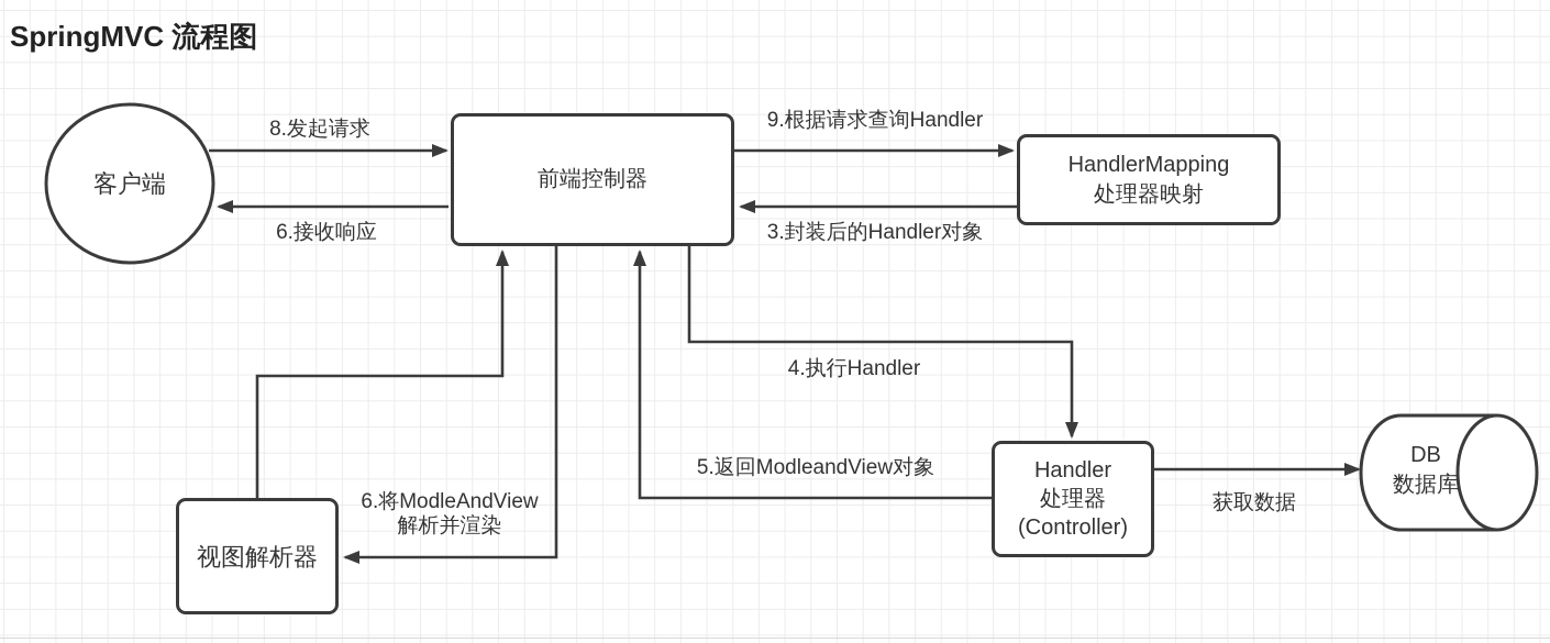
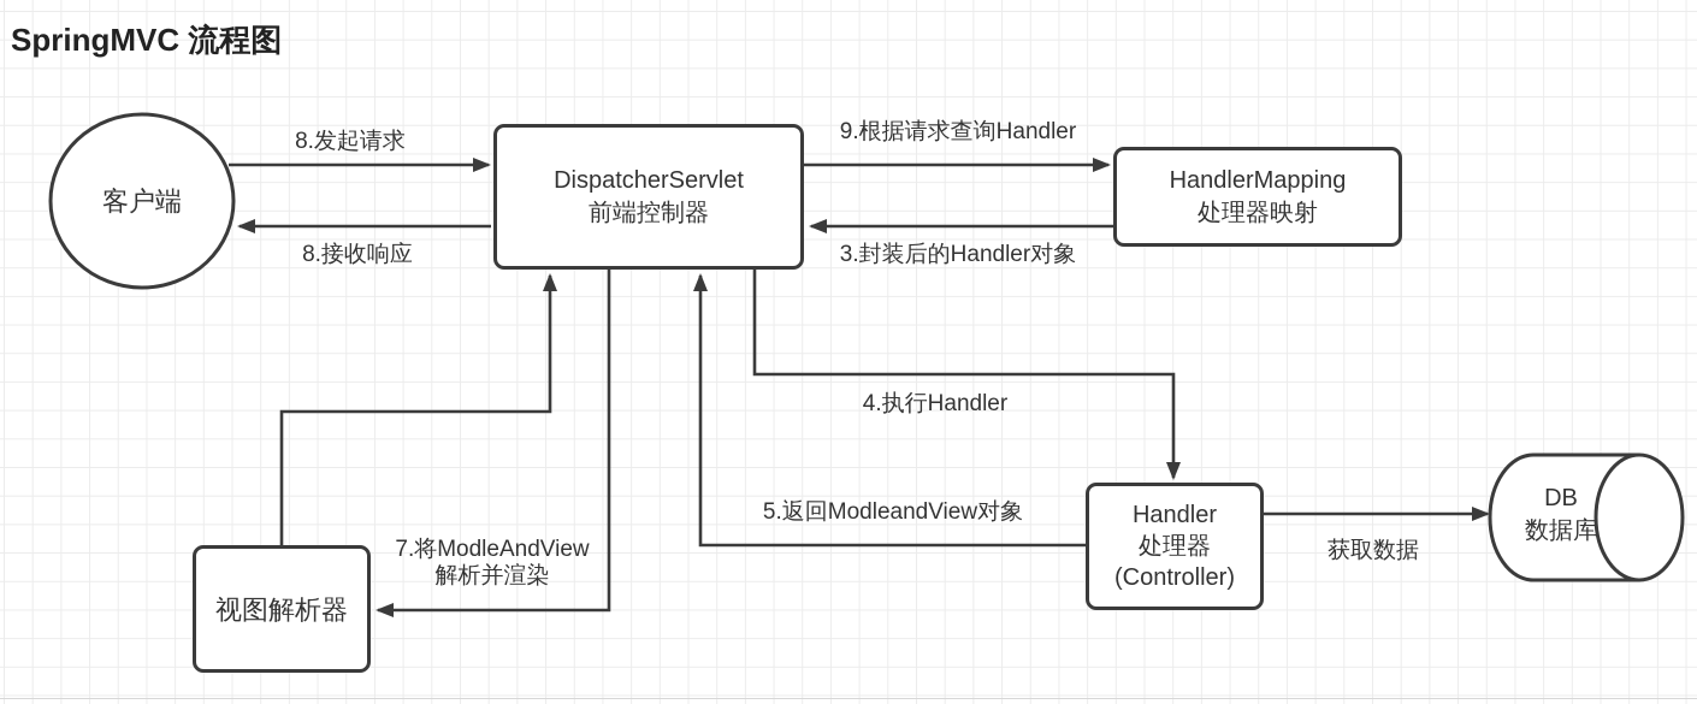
  SpringMVC 流程图
+ DispatcherServlet
  前端控制器
  HandlerMapping
  处理器映射
  Handler
  处理器
  (Controller)
  视图解析器
  客户端
  DB
  数据库
  8.发起请求
  9.根据请求查询Handler
  3.封装后的Handler对象
  4.执行Handler
  5.返回ModleandView对象
- 6.将ModleAndView
+ 7.将ModleAndView
  解析并渲染
- 6.接收响应
+ 8.接收响应
  获取数据
